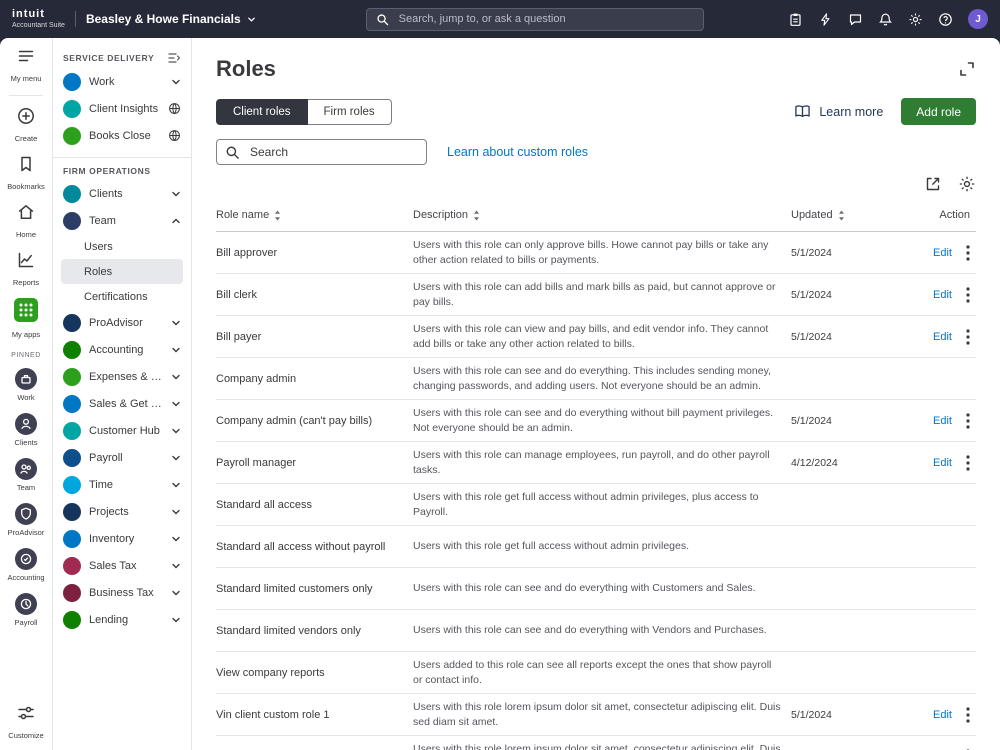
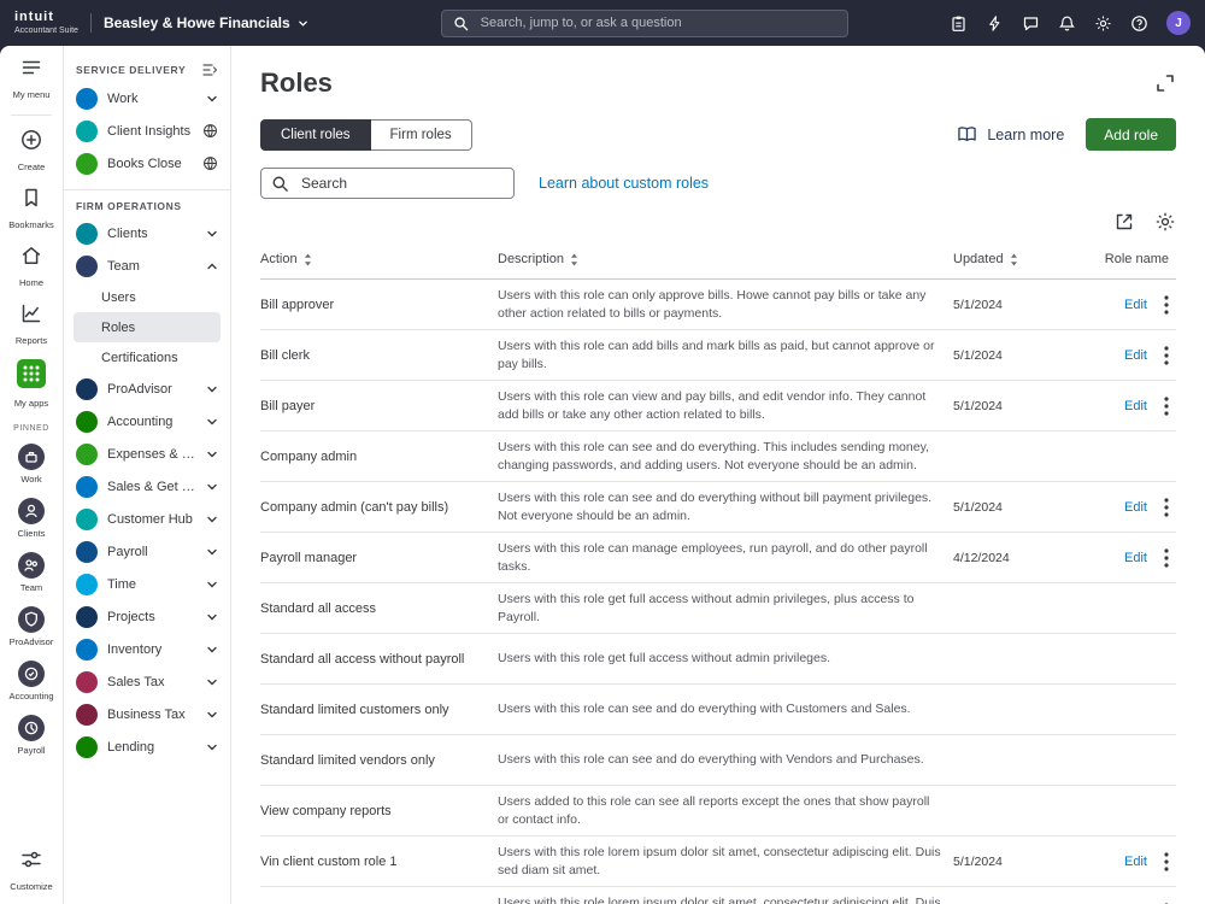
  intuit
  Beasley & Howe Financials
  Search, jump to, or ask a question
  J
  My menu
  Create
  Bookmarks
  Home
  Reports
  My apps
  Work
  Clients
  Team
  ProAdvisor
  Accounting
  Payroll
  Customize
  SERVICE DELIVERY
  Work
  Client Insights
  Books Close
  FIRM OPERATIONS
  Clients
  Team
  Users
  Roles
  Certifications
  ProAdvisor
  Accounting
  Expenses & Bil
  Sales & Get Pa
  Customer Hub
  Payroll
  Time
  Projects
  Inventory
  Sales Tax
  Business Tax
  Lending
  Roles
  Client roles
  Firm roles
  Learn more
  Add role
  Search
  Learn about custom roles
- Role name
+ Action
  Description
  Updated
- Action
+ Role name
  Bill approver
  Users with this role can only approve bills. Howe cannot pay bills or take any other action related to bills or payments.
  5/1/2024
  Edit
  Bill clerk
  Users with this role can add bills and mark bills as paid, but cannot approve or pay bills.
  5/1/2024
  Edit
  Bill payer
  Users with this role can view and pay bills, and edit vendor info. They cannot add bills or take any other action related to bills.
  5/1/2024
  Edit
  Company admin
  Users with this role can see and do everything. This includes sending money, changing passwords, and adding users. Not everyone should be an admin.
  Company admin (can't pay bills)
  Users with this role can see and do everything without bill payment privileges. Not everyone should be an admin.
  5/1/2024
  Edit
  Payroll manager
  Users with this role can manage employees, run payroll, and do other payroll tasks.
  4/12/2024
  Edit
  Standard all access
  Users with this role get full access without admin privileges, plus access to Payroll.
  Standard all access without payroll
  Users with this role get full access without admin privileges.
  Standard limited customers only
  Users with this role can see and do everything with Customers and Sales.
  Standard limited vendors only
  Users with this role can see and do everything with Vendors and Purchases.
  View company reports
  Users added to this role can see all reports except the ones that show payroll or contact info.
  Vin client custom role 1
  Users with this role lorem ipsum dolor sit amet, consectetur adipiscing elit. Duis sed diam sit amet.
  5/1/2024
  Edit
  Users with this role lorem ipsum dolor sit amet, consectetur adipiscing elit. Duis
